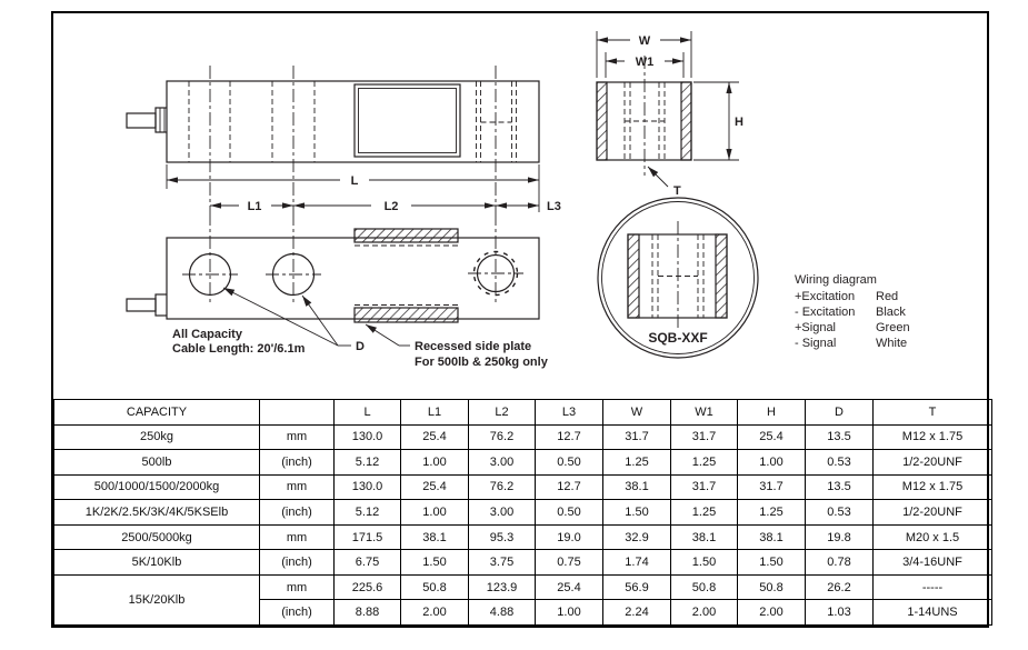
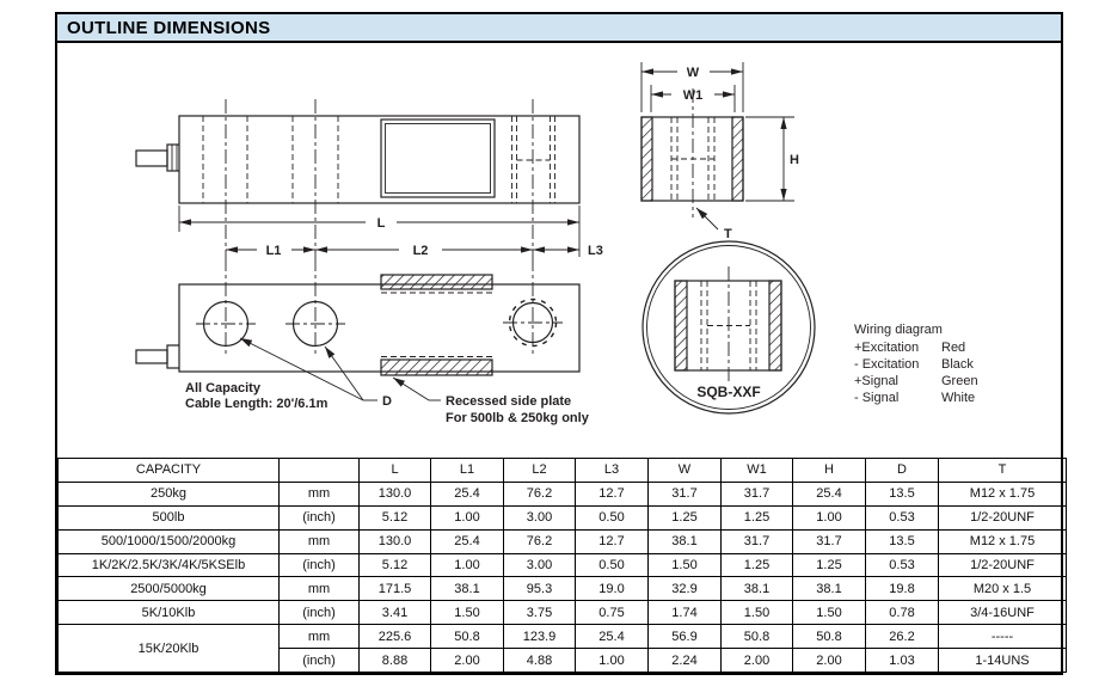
+ OUTLINE DIMENSIONS
  L
  L1
  L2
  L3
  D
  All Capacity
  Cable Length: 20'/6.1m
  Recessed side plate
  For 500lb & 250kg only
  W
  W1
  H
  T
  SQB-XXF
  Wiring diagram
  +Excitation
  Red
  - Excitation
  Black
  +Signal
  Green
  - Signal
  White
  CAPACITY		L	L1	L2	L3	W	W1	H	D	T
  250kg	mm	130.0	25.4	76.2	12.7	31.7	31.7	25.4	13.5	M12 x 1.75
  500lb	(inch)	5.12	1.00	3.00	0.50	1.25	1.25	1.00	0.53	1/2-20UNF
  500/1000/1500/2000kg	mm	130.0	25.4	76.2	12.7	38.1	31.7	31.7	13.5	M12 x 1.75
  1K/2K/2.5K/3K/4K/5KSElb	(inch)	5.12	1.00	3.00	0.50	1.50	1.25	1.25	0.53	1/2-20UNF
  2500/5000kg	mm	171.5	38.1	95.3	19.0	32.9	38.1	38.1	19.8	M20 x 1.5
- 5K/10Klb	(inch)	6.75	1.50	3.75	0.75	1.74	1.50	1.50	0.78	3/4-16UNF
+ 5K/10Klb	(inch)	3.41	1.50	3.75	0.75	1.74	1.50	1.50	0.78	3/4-16UNF
  15K/20Klb	mm	225.6	50.8	123.9	25.4	56.9	50.8	50.8	26.2	-----
  (inch)	8.88	2.00	4.88	1.00	2.24	2.00	2.00	1.03	1-14UNS
